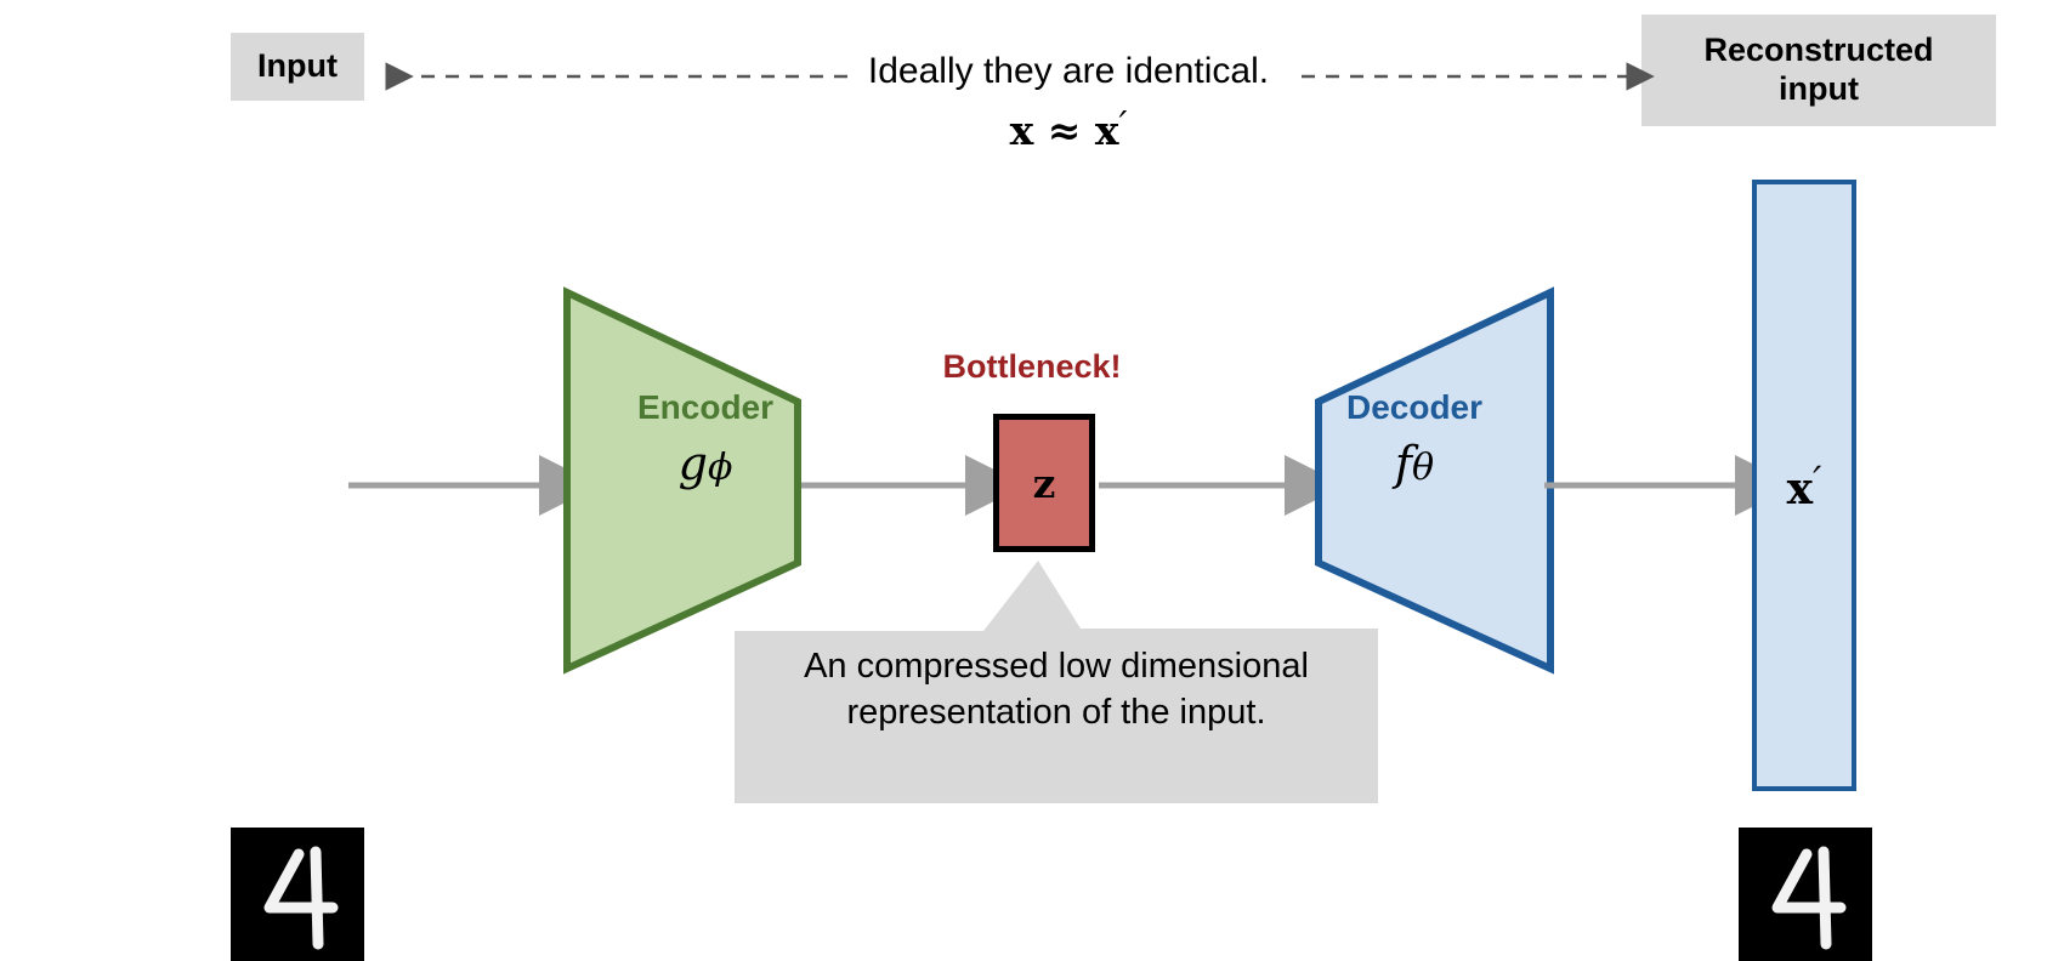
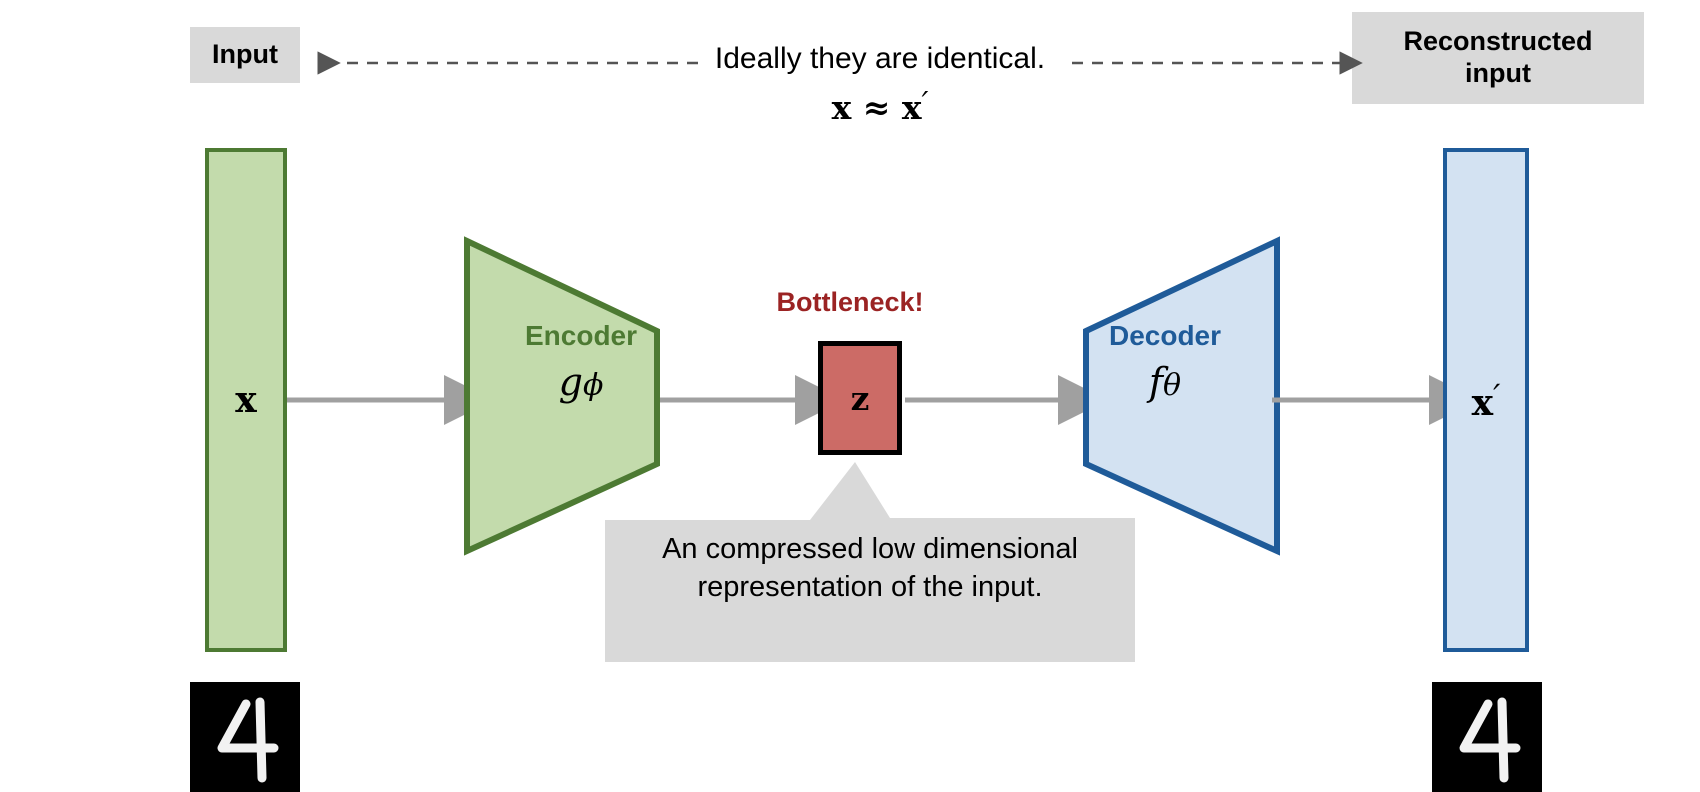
  Input
  Reconstructed
  input
  Ideally they are identical.
  x ≈ x′
+ x
  Encoder
  gϕ
  Bottleneck!
  z
  Decoder
  fθ
  x′
  An compressed low dimensional
  representation of the input.
